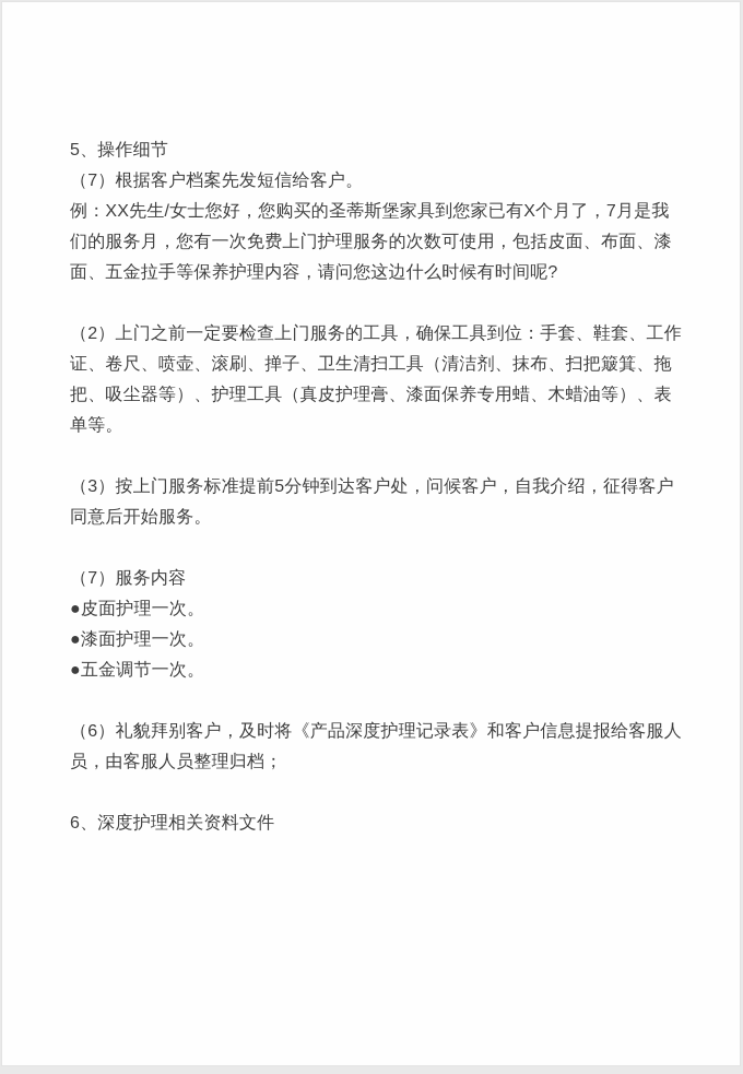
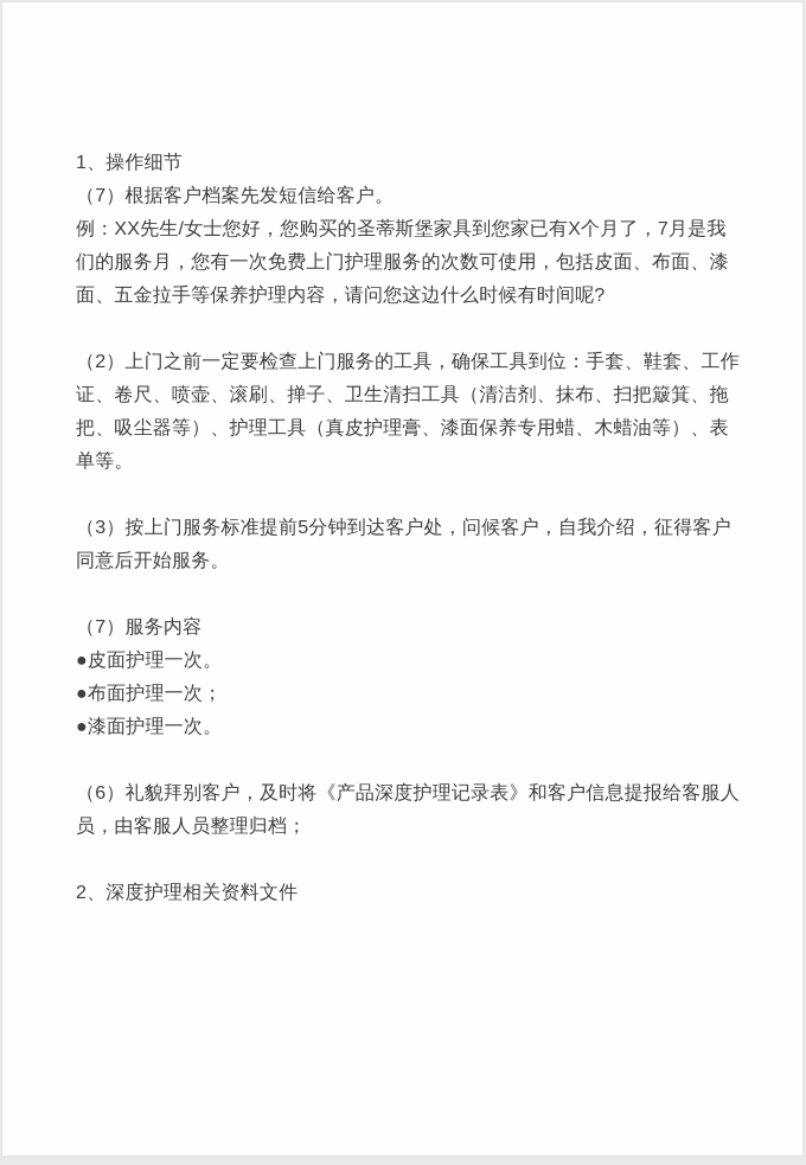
- 5、操作细节
+ 1、操作细节
  （7）根据客户档案先发短信给客户。
  例：XX先生/女士您好，您购买的圣蒂斯堡家具到您家已有X个月了，7月是我
  们的服务月，您有一次免费上门护理服务的次数可使用，包括皮面、布面、漆
  面、五金拉手等保养护理内容，请问您这边什么时候有时间呢?
  （2）上门之前一定要检查上门服务的工具，确保工具到位：手套、鞋套、工作
  证、卷尺、喷壶、滚刷、掸子、卫生清扫工具（清洁剂、抹布、扫把簸箕、拖
  把、吸尘器等）、护理工具（真皮护理膏、漆面保养专用蜡、木蜡油等）、表
  单等。
  （3）按上门服务标准提前5分钟到达客户处，问候客户，自我介绍，征得客户
  同意后开始服务。
  （7）服务内容
  ●皮面护理一次。
+ ●布面护理一次；
  ●漆面护理一次。
- ●五金调节一次。
  （6）礼貌拜别客户，及时将《产品深度护理记录表》和客户信息提报给客服人
  员，由客服人员整理归档；
- 6、深度护理相关资料文件
+ 2、深度护理相关资料文件
